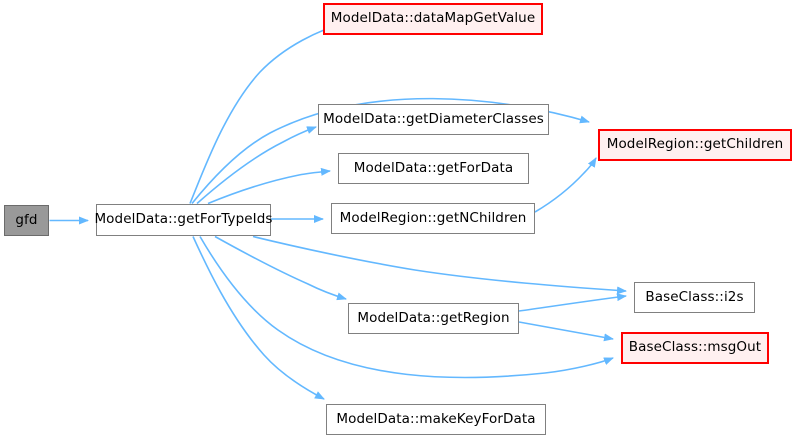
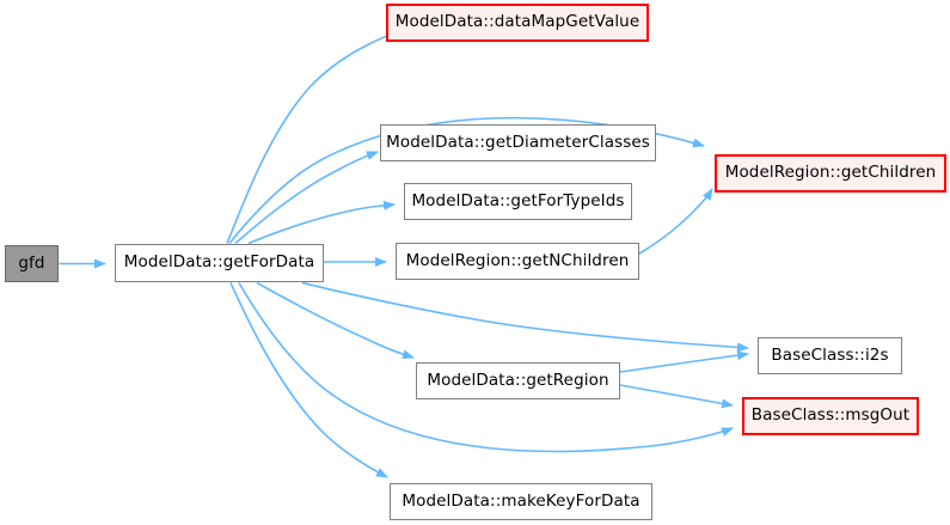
  gfd
- ModelData::getForTypeIds
+ ModelData::getForData
  ModelData::dataMapGetValue
  ModelData::getDiameterClasses
- ModelData::getForData
+ ModelData::getForTypeIds
  ModelRegion::getNChildren
  ModelRegion::getChildren
  BaseClass::i2s
  BaseClass::msgOut
  ModelData::getRegion
  ModelData::makeKeyForData
